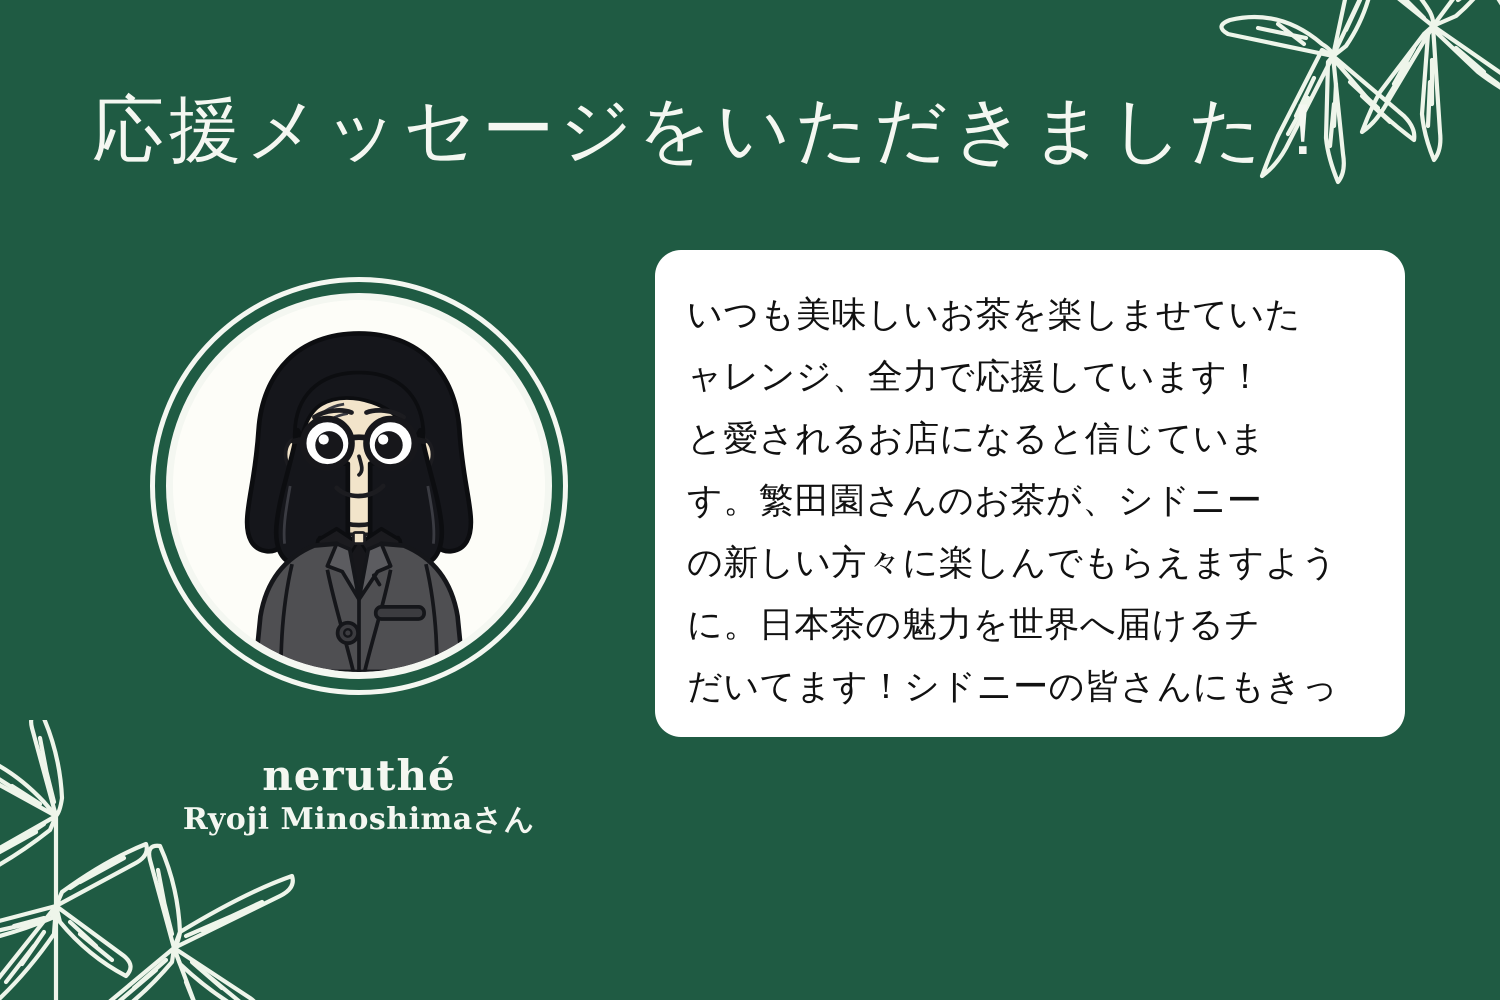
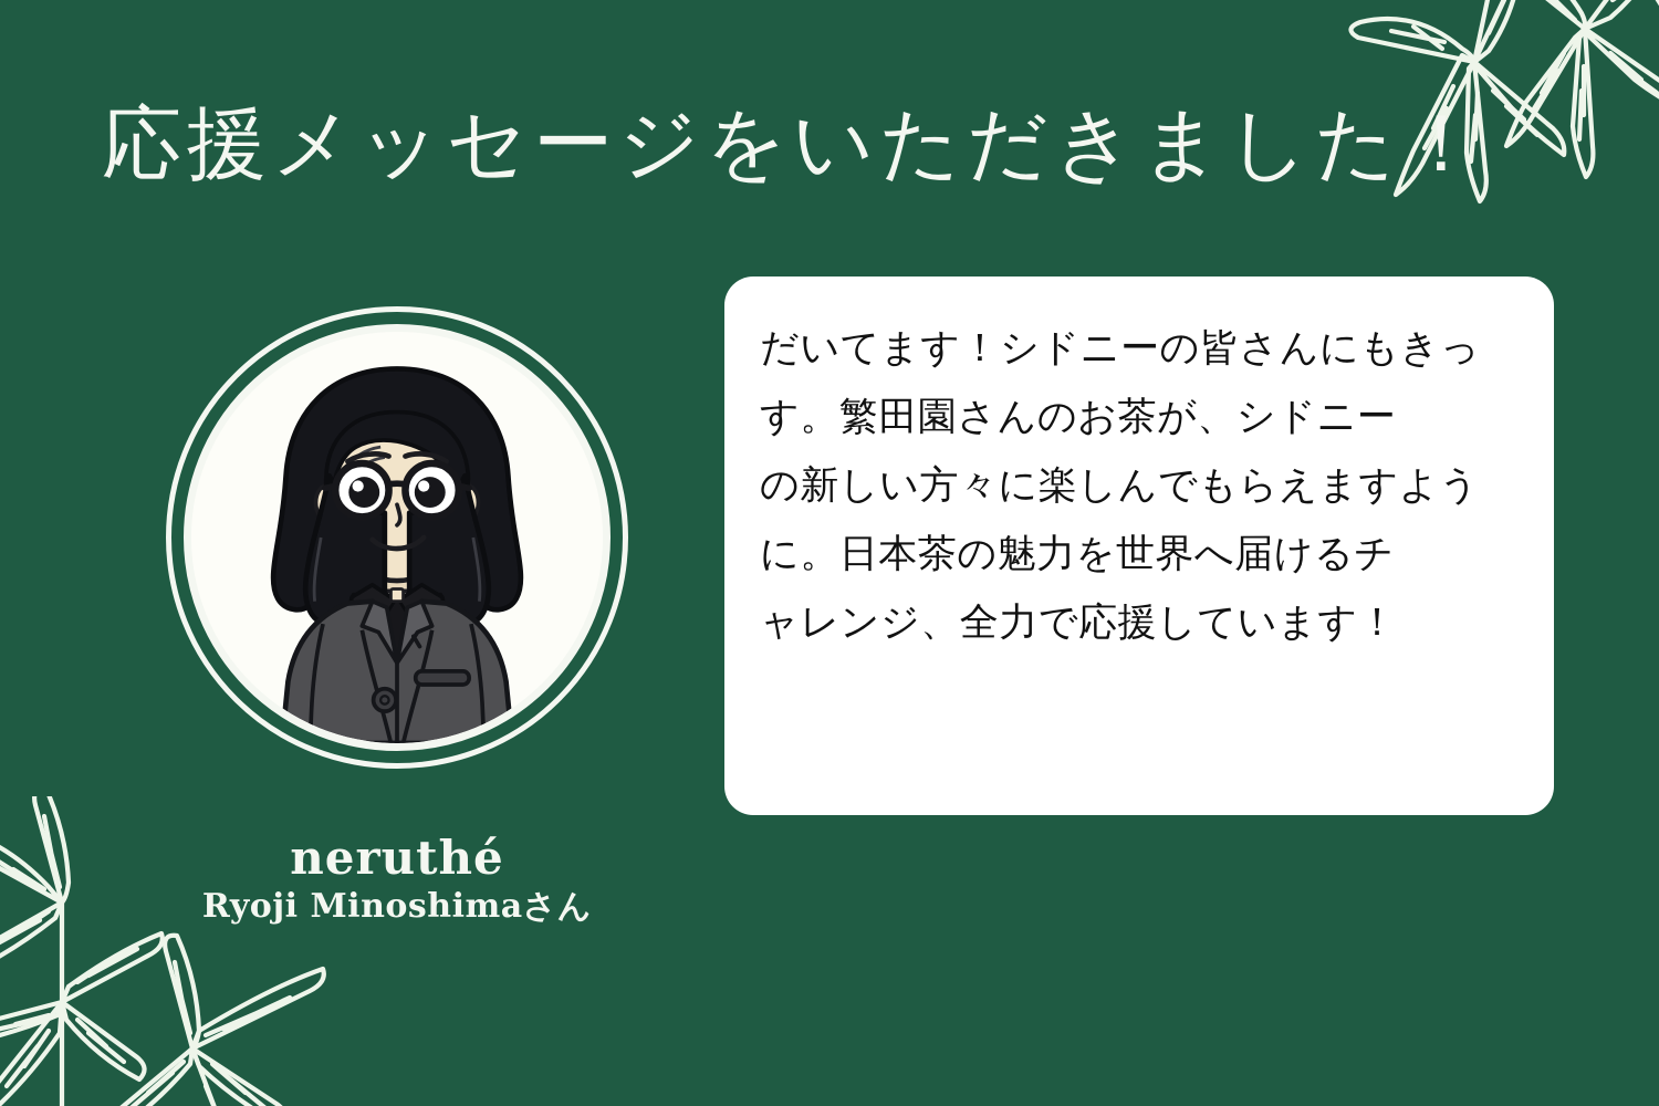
  応援メッセージをいただきました！
  neruthé
  Ryoji Minoshimaさん
- いつも美味しいお茶を楽しませていた
- ャレンジ、全力で応援しています！
+ だいてます！シドニーの皆さんにもきっ
- と愛されるお店になると信じていま
  す。繁田園さんのお茶が、シドニー
  の新しい方々に楽しんでもらえますよう
  に。日本茶の魅力を世界へ届けるチ
- だいてます！シドニーの皆さんにもきっ
+ ャレンジ、全力で応援しています！
